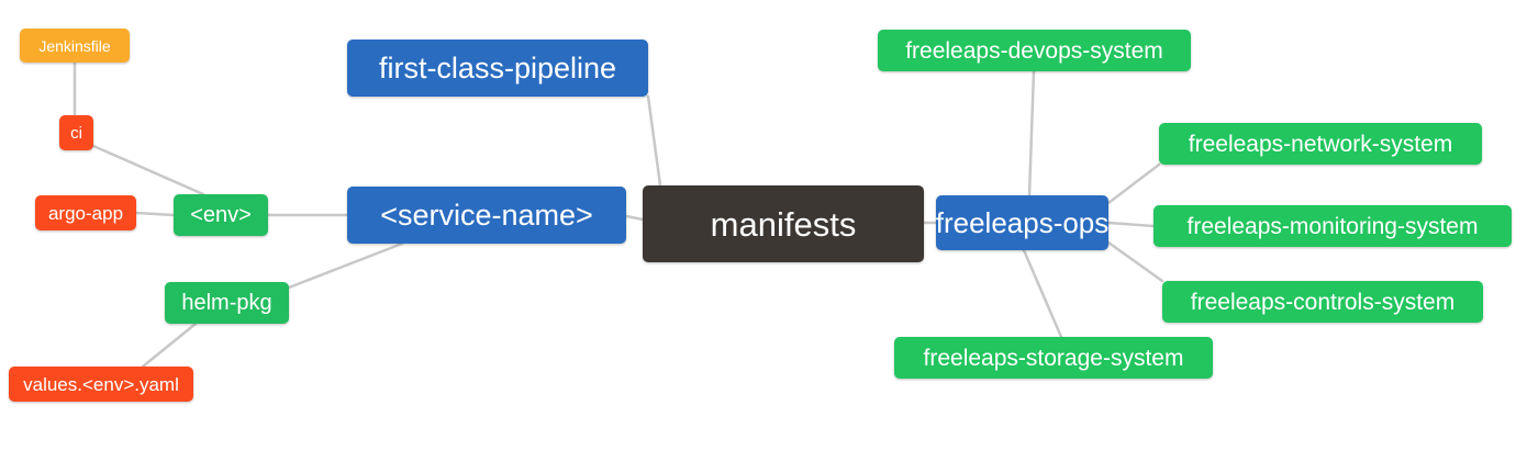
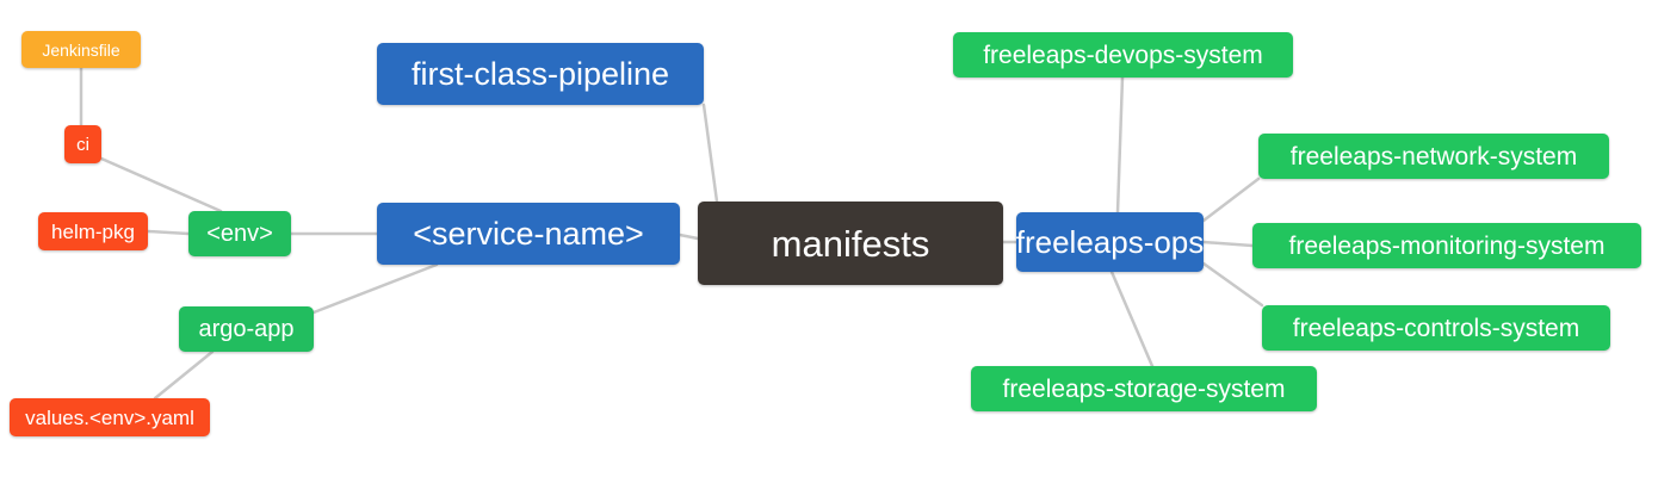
  manifests
  <service-name>
  first-class-pipeline
  freeleaps-ops
  <env>
- helm-pkg
+ argo-app
  Jenkinsfile
  ci
- argo-app
+ helm-pkg
  values.<env>.yaml
  freeleaps-devops-system
  freeleaps-network-system
  freeleaps-monitoring-system
  freeleaps-controls-system
  freeleaps-storage-system
